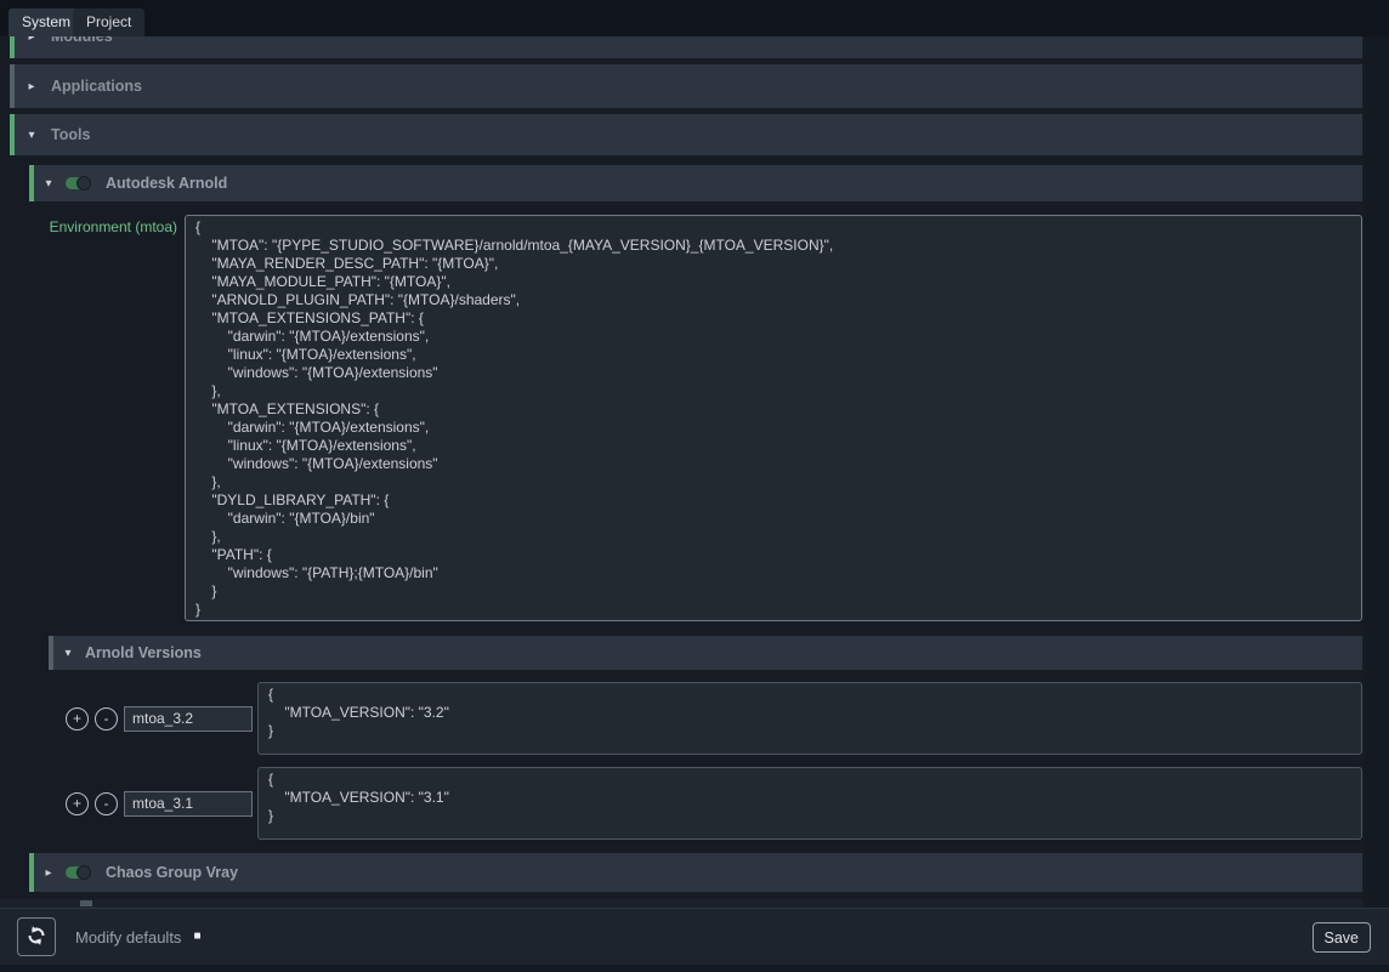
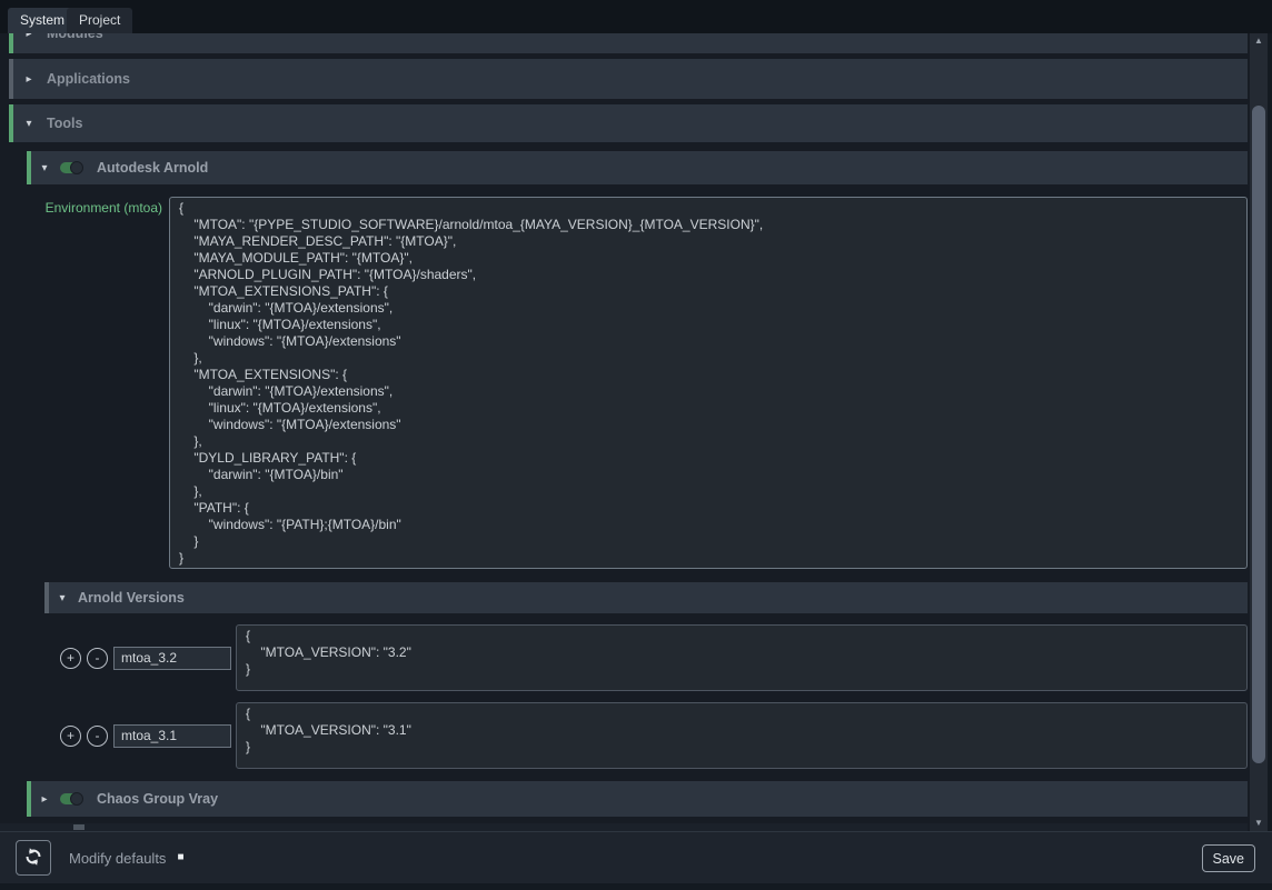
  System
  Project
  ▸
  Modules
  ▸
  Applications
  ▾
  Tools
  ▾
  Autodesk Arnold
  Environment (mtoa)
  {
  "MTOA": "{PYPE_STUDIO_SOFTWARE}/arnold/mtoa_{MAYA_VERSION}_{MTOA_VERSION}",
  "MAYA_RENDER_DESC_PATH": "{MTOA}",
  "MAYA_MODULE_PATH": "{MTOA}",
  "ARNOLD_PLUGIN_PATH": "{MTOA}/shaders",
  "MTOA_EXTENSIONS_PATH": {
  "darwin": "{MTOA}/extensions",
  "linux": "{MTOA}/extensions",
  "windows": "{MTOA}/extensions"
  },
  "MTOA_EXTENSIONS": {
  "darwin": "{MTOA}/extensions",
  "linux": "{MTOA}/extensions",
  "windows": "{MTOA}/extensions"
  },
  "DYLD_LIBRARY_PATH": {
  "darwin": "{MTOA}/bin"
  },
  "PATH": {
  "windows": "{PATH};{MTOA}/bin"
  }
  }
  ▾
  Arnold Versions
  +
  -
  mtoa_3.2
  {
  "MTOA_VERSION": "3.2"
  }
  +
  -
  mtoa_3.1
  {
  "MTOA_VERSION": "3.1"
  }
  ▸
  Chaos Group Vray
+ ▲
+ ▼
  Modify defaults
  ■
  Save
